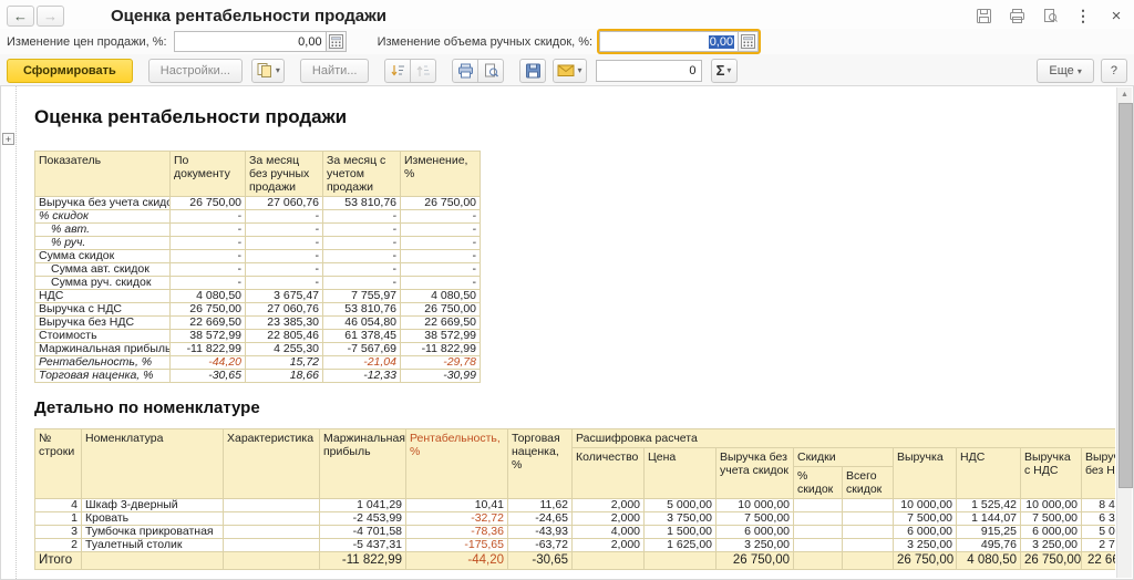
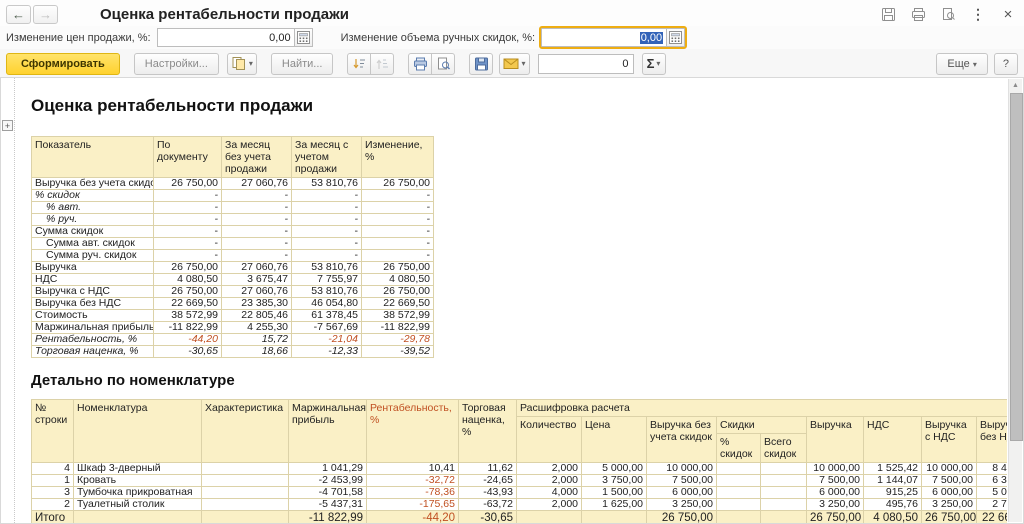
  ←
  →
  Оценка рентабельности продажи
  ⋮
  ×
  Изменение цен продажи, %:
  0,00
  Изменение объема ручных скидок, %:
  0,00
  Сформировать
  Настройки...
  ▾
  Найти...
  ▾
  0
  Σ
  ▾
  Еще ▾
  ?
  +
  Оценка рентабельности продажи
- Показатель	По документу	За месяц без ручных продажи	За месяц с учетом продажи	Изменение, %
+ Показатель	По документу	За месяц без учета продажи	За месяц с учетом продажи	Изменение, %
  Выручка без учета скид	26 750,00	27 060,76	53 810,76	26 750,00
  % скидок	-	-	-	-
  % авт.	-	-	-	-
  % руч.	-	-	-	-
  Сумма скидок	-	-	-	-
  Сумма авт. скидок	-	-	-	-
  Сумма руч. скидок	-	-	-	-
+ Выручка	26 750,00	27 060,76	53 810,76	26 750,00
  НДС	4 080,50	3 675,47	7 755,97	4 080,50
  Выручка с НДС	26 750,00	27 060,76	53 810,76	26 750,00
  Выручка без НДС	22 669,50	23 385,30	46 054,80	22 669,50
  Стоимость	38 572,99	22 805,46	61 378,45	38 572,99
  Маржинальная прибыль	-11 822,99	4 255,30	-7 567,69	-11 822,99
  Рентабельность, %	-44,20	15,72	-21,04	-29,78
- Торговая наценка, %	-30,65	18,66	-12,33	-30,99
+ Торговая наценка, %	-30,65	18,66	-12,33	-39,52
  Детально по номенклатуре
  № строки	Номенклатура	Характеристика	Маржинальная прибыль	Рентабельность, %	Торговая наценка, %	Расшифровка расчета
  Количество	Цена	Выручка без учета скидок	Скидки	Выручка	НДС	Выручка с НДС	Выру без Н
  % скидок	Всего скидок
  4	Шкаф 3-дверный		1 041,29	10,41	11,62	2,000	5 000,00	10 000,00			10 000,00	1 525,42	10 000,00	8 4
  1	Кровать		-2 453,99	-32,72	-24,65	2,000	3 750,00	7 500,00			7 500,00	1 144,07	7 500,00	6 3
  3	Тумбочка прикроватная		-4 701,58	-78,36	-43,93	4,000	1 500,00	6 000,00			6 000,00	915,25	6 000,00	5 0
  2	Туалетный столик		-5 437,31	-175,65	-63,72	2,000	1 625,00	3 250,00			3 250,00	495,76	3 250,00	2 7
  Итого			-11 822,99	-44,20	-30,65			26 750,00			26 750,00	4 080,50	26 750,00	22 6
